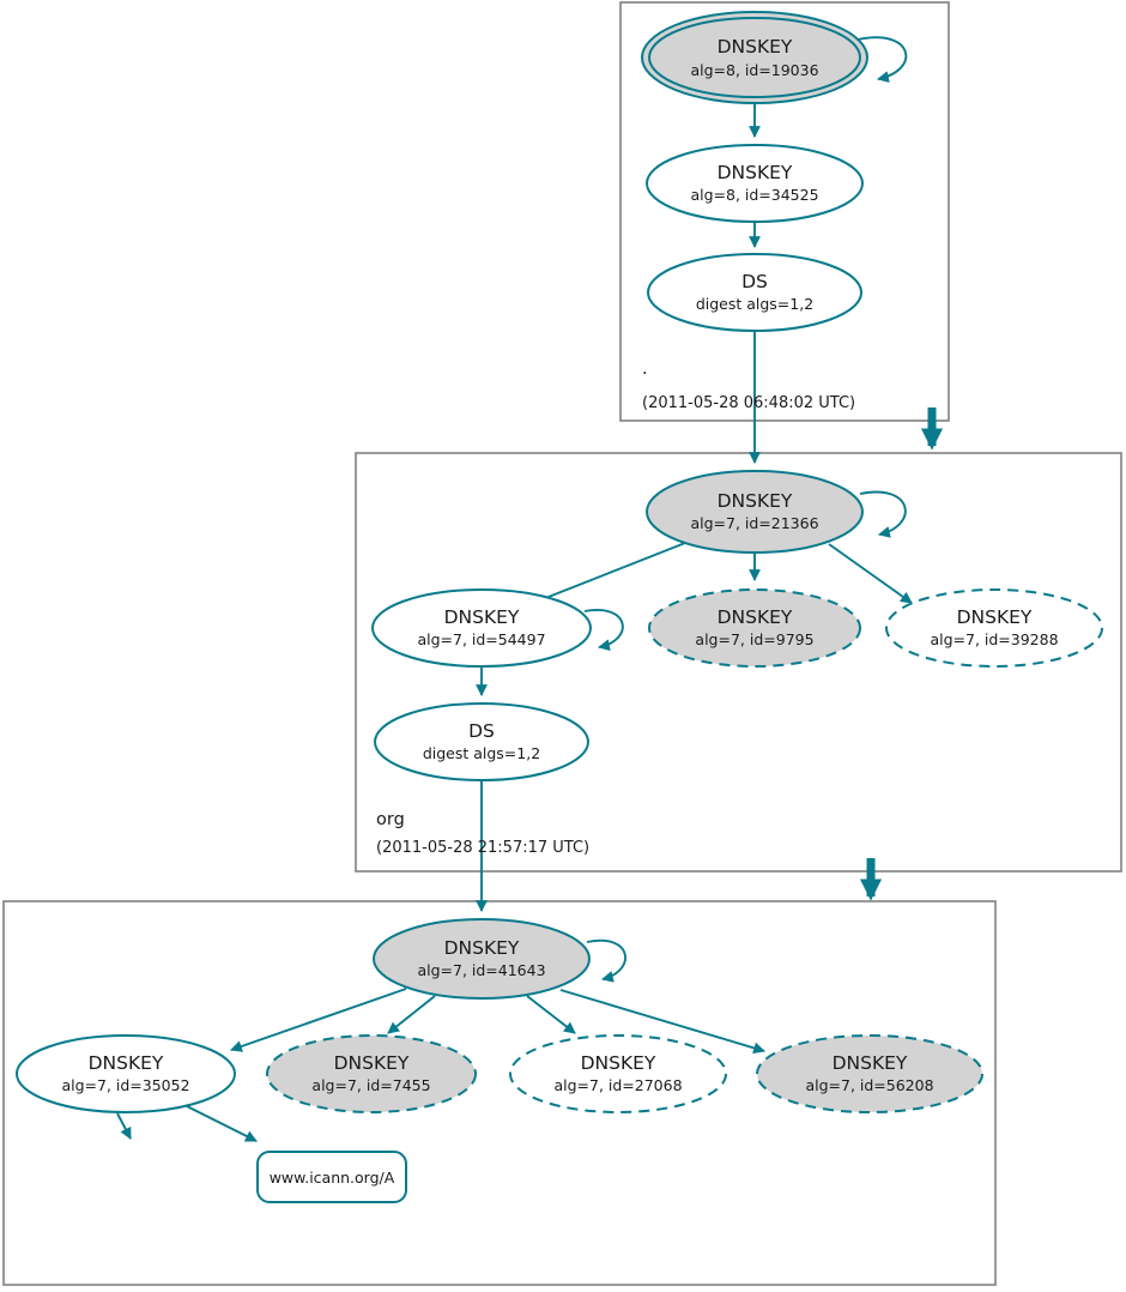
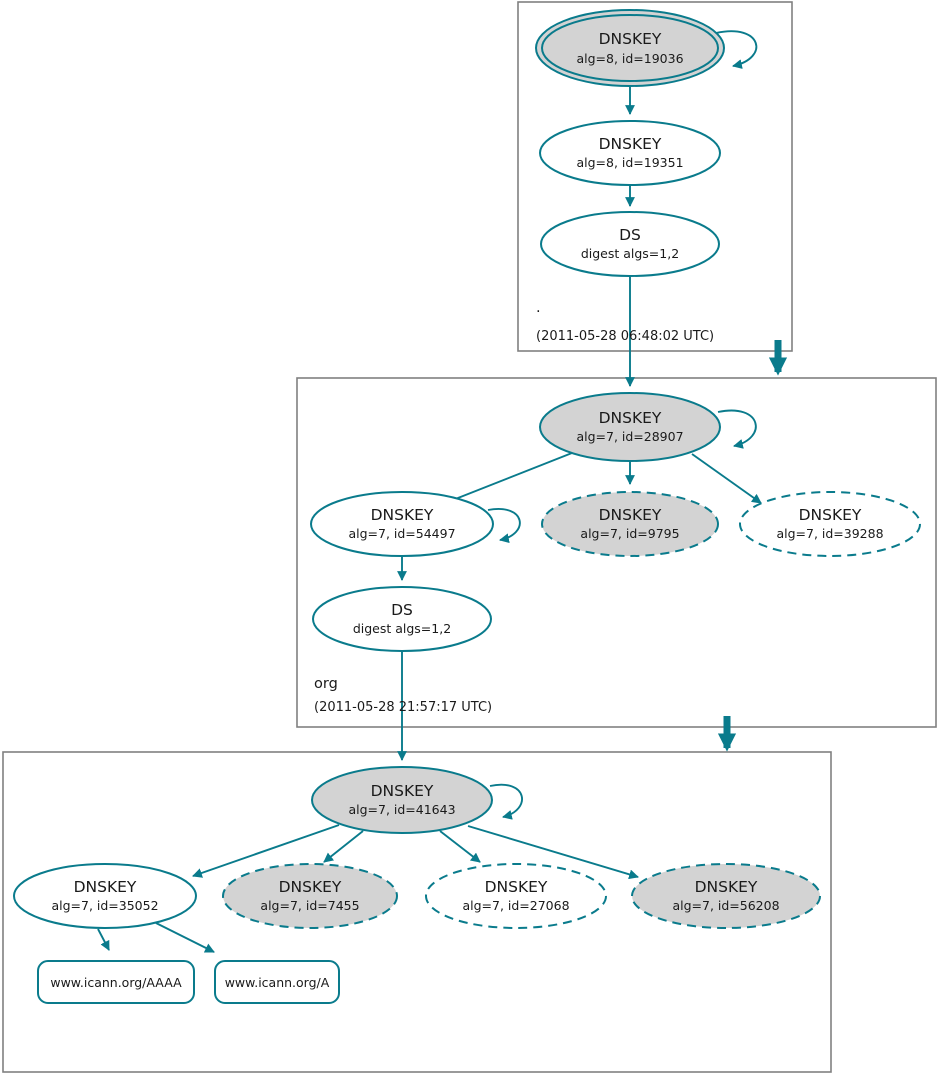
  DNSKEY
  alg=8, id=19036
  DNSKEY
- alg=8, id=34525
+ alg=8, id=19351
  DS
  digest algs=1,2
  DNSKEY
- alg=7, id=21366
+ alg=7, id=28907
  DNSKEY
  alg=7, id=54497
  DNSKEY
  alg=7, id=9795
  DNSKEY
  alg=7, id=39288
  DS
  digest algs=1,2
  DNSKEY
  alg=7, id=41643
  DNSKEY
  alg=7, id=35052
  DNSKEY
  alg=7, id=7455
  DNSKEY
  alg=7, id=27068
  DNSKEY
  alg=7, id=56208
+ www.icann.org/AAAA
  www.icann.org/A
  .
  (2011-05-28 06:48:02 UTC)
  org
  (2011-05-28 21:57:17 UTC)
